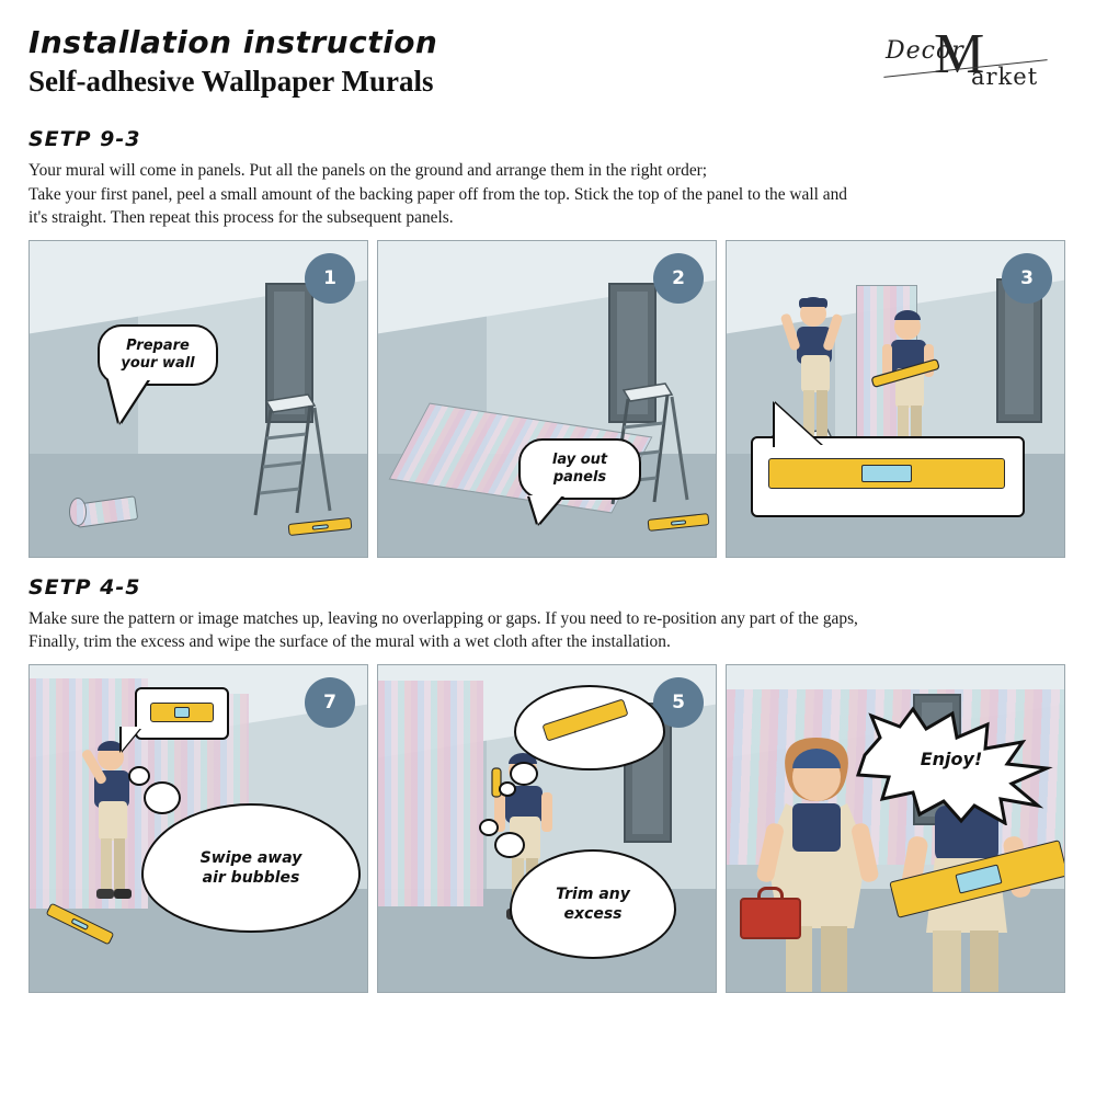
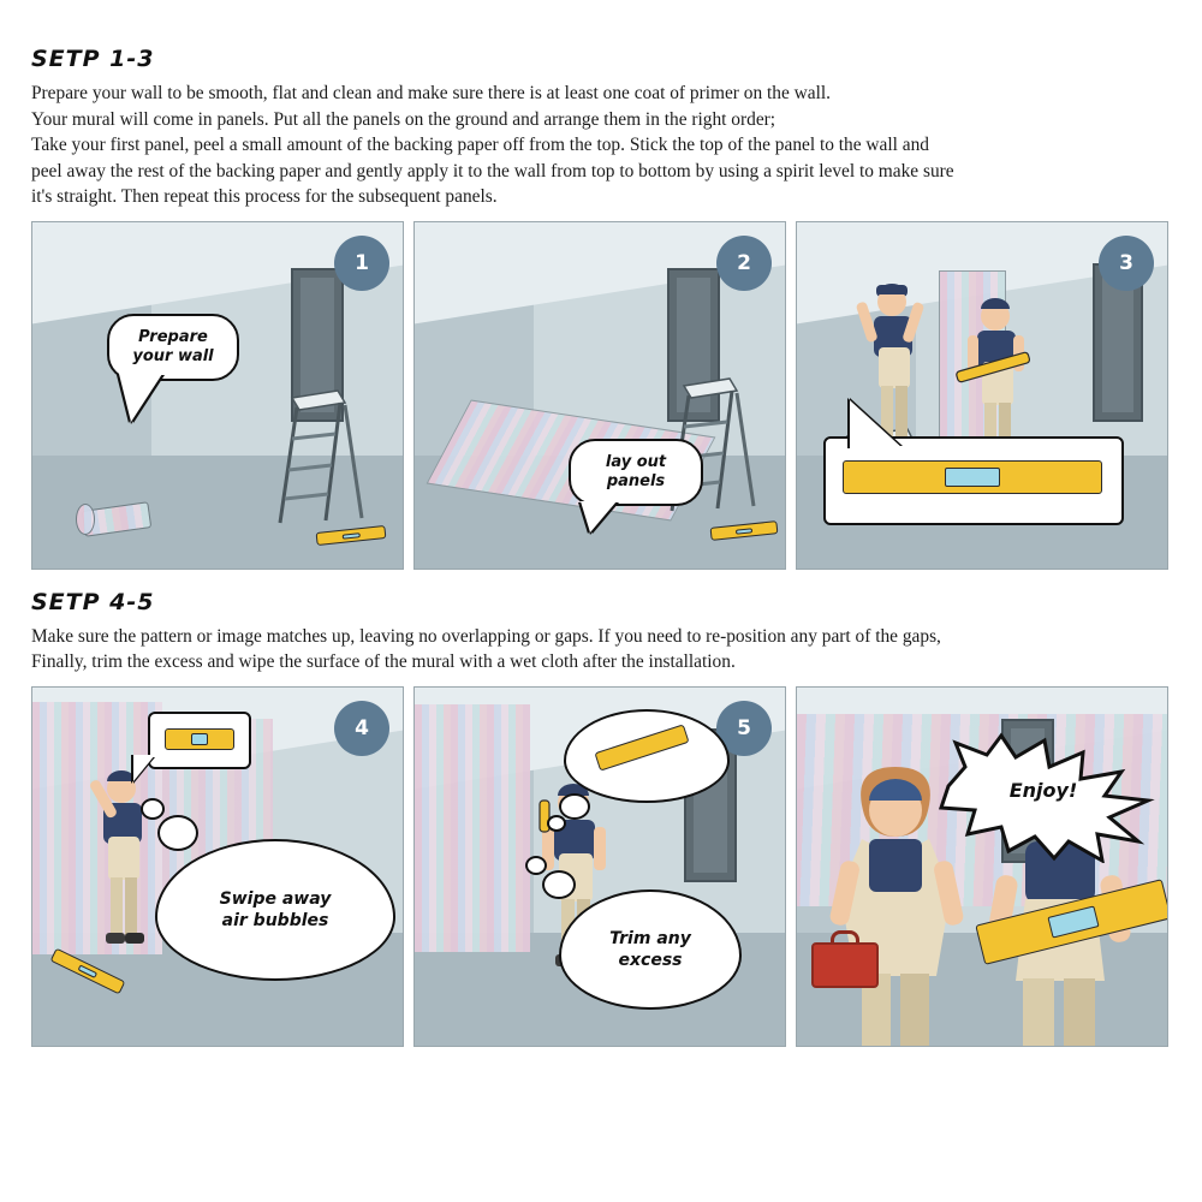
- Installation instruction
- Self-adhesive Wallpaper Murals
- M
- Decor
- arket
- SETP 9-3
+ SETP 1-3
+ Prepare your wall to be smooth, flat and clean and make sure there is at least one coat of primer on the wall.
  Your mural will come in panels. Put all the panels on the ground and arrange them in the right order;
  Take your first panel, peel a small amount of the backing paper off from the top. Stick the top of the panel to the wall and
+ peel away the rest of the backing paper and gently apply it to the wall from top to bottom by using a spirit level to make sure
  it's straight. Then repeat this process for the subsequent panels.
  1
  Prepare
  your wall
  2
  lay out
  panels
  3
  SETP 4-5
  Make sure the pattern or image matches up, leaving no overlapping or gaps. If you need to re-position any part of the gaps,
  Finally, trim the excess and wipe the surface of the mural with a wet cloth after the installation.
- 7
+ 4
  Swipe away
  air bubbles
  5
  Trim any
  excess
  Enjoy!
